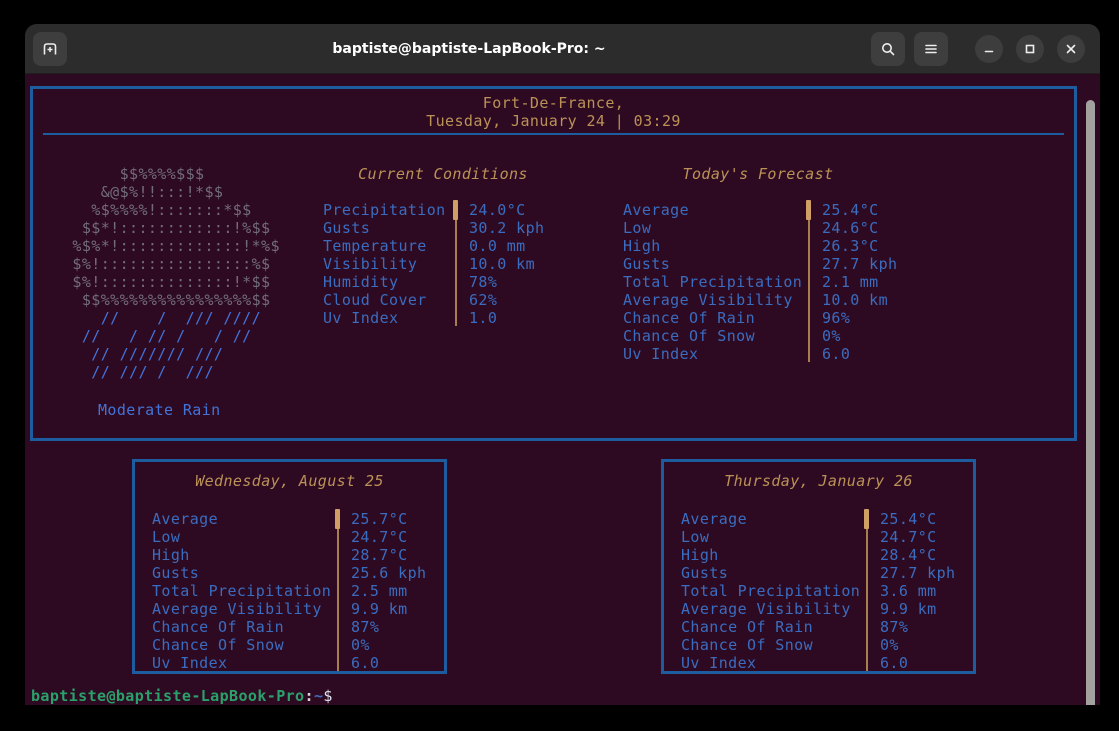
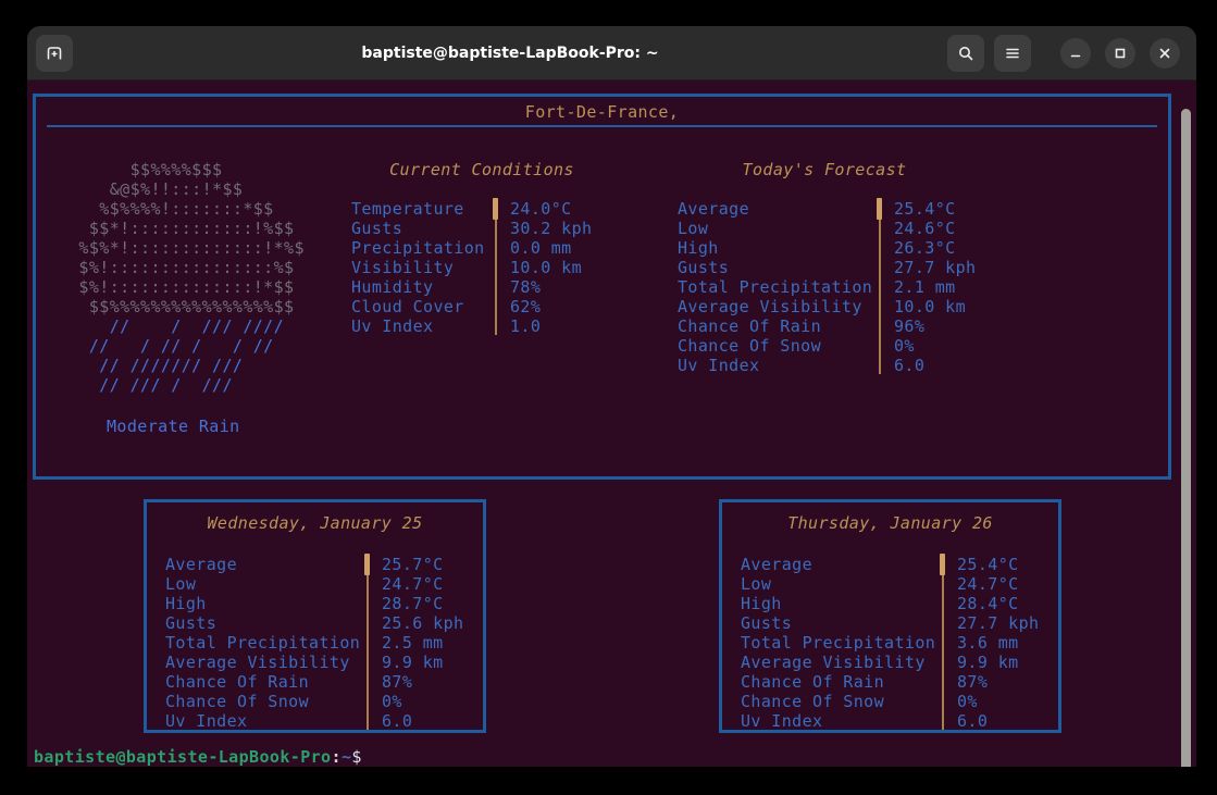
  baptiste@baptiste-LapBook-Pro: ~
  Fort-De-France,
- Tuesday, January 24 | 03:29
  $$%%%%$$$
  &@$%!!:::!*$$
  %$%%%%!:::::::*$$
  $$*!::::::::::::!%$$
  %$%*!:::::::::::::!*%$
  $%!::::::::::::::::%$
  $%!::::::::::::::!*$$
  $$%%%%%%%%%%%%%%%%$$
  // / /// ////
  // / // / / //
  // /////// ///
  // /// / ///
  Moderate Rain
  Current Conditions
- Precipitation
+ Temperature
  24.0°C
  Gusts
  30.2 kph
- Temperature
+ Precipitation
  0.0 mm
  Visibility
  10.0 km
  Humidity
  78%
  Cloud Cover
  62%
  Uv Index
  1.0
  Today's Forecast
  Average
  25.4°C
  Low
  24.6°C
  High
  26.3°C
  Gusts
  27.7 kph
  Total Precipitation
  2.1 mm
  Average Visibility
  10.0 km
  Chance Of Rain
  96%
  Chance Of Snow
  0%
  Uv Index
  6.0
- Wednesday, August 25
+ Wednesday, January 25
  Average
  25.7°C
  Low
  24.7°C
  High
  28.7°C
  Gusts
  25.6 kph
  Total Precipitation
  2.5 mm
  Average Visibility
  9.9 km
  Chance Of Rain
  87%
  Chance Of Snow
  0%
  Uv Index
  6.0
  Thursday, January 26
  Average
  25.4°C
  Low
  24.7°C
  High
  28.4°C
  Gusts
  27.7 kph
  Total Precipitation
  3.6 mm
  Average Visibility
  9.9 km
  Chance Of Rain
  87%
  Chance Of Snow
  0%
  Uv Index
  6.0
  baptiste@baptiste-LapBook-Pro:~$
